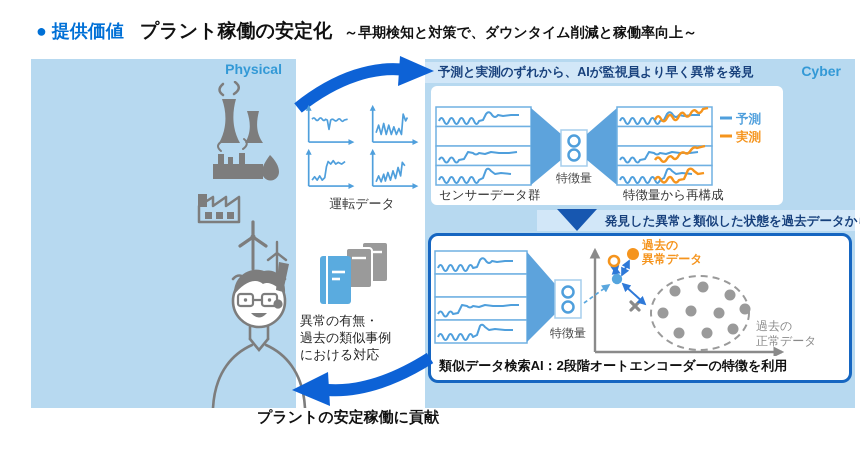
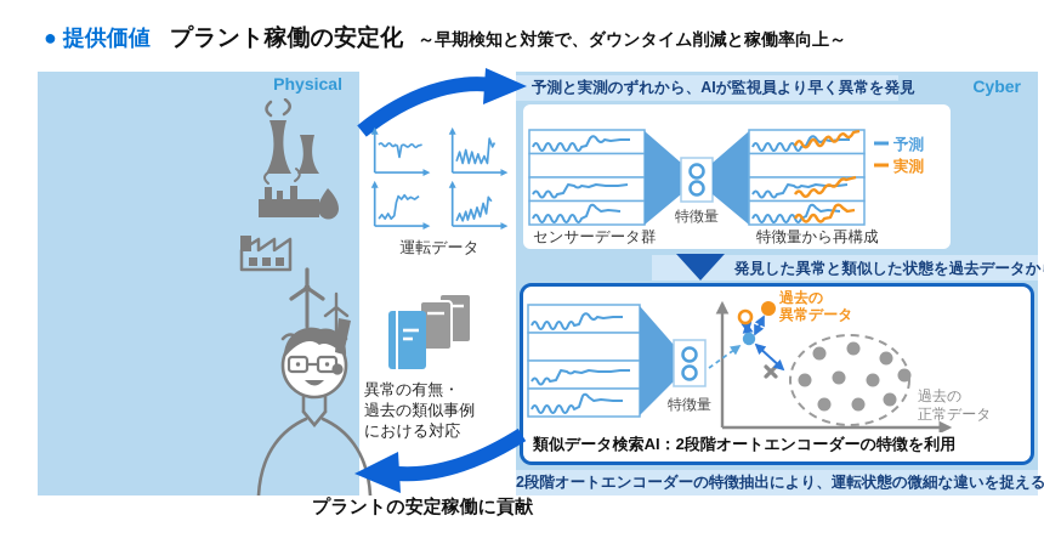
  ● 提供価値
  プラント稼働の安定化
  ～早期検知と対策で、ダウンタイム削減と稼働率向上～
  Physical
  Cyber
  予測と実測のずれから、AIが監視員より早く異常を発見
  特徴量
  予測
  実測
  センサーデータ群
  特徴量から再構成
  発見した異常と類似した状態を過去データか
  特徴量
  過去の
  異常データ
  過去の
  正常データ
  類似データ検索AI：2段階オートエンコーダーの特徴を利用
+ 2段階オートエンコーダーの特徴抽出により、運転状態の微細な違いを捉える
  運転データ
  異常の有無・
  過去の類似事例
  における対応
  プラントの安定稼働に貢献
